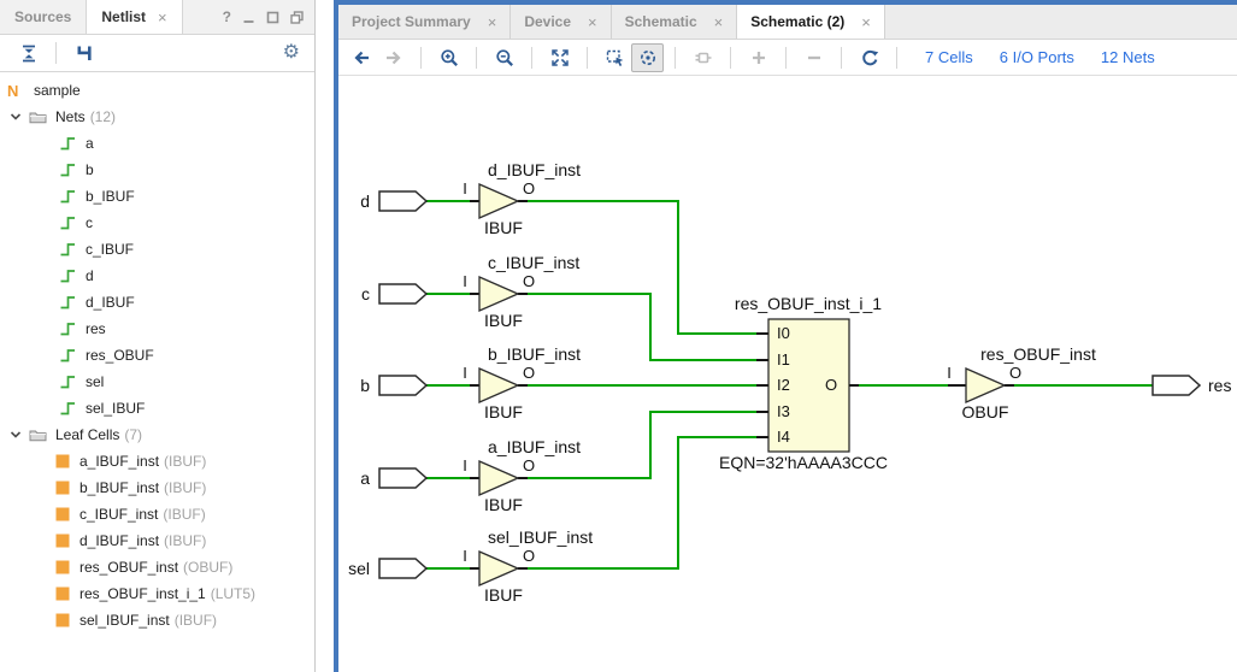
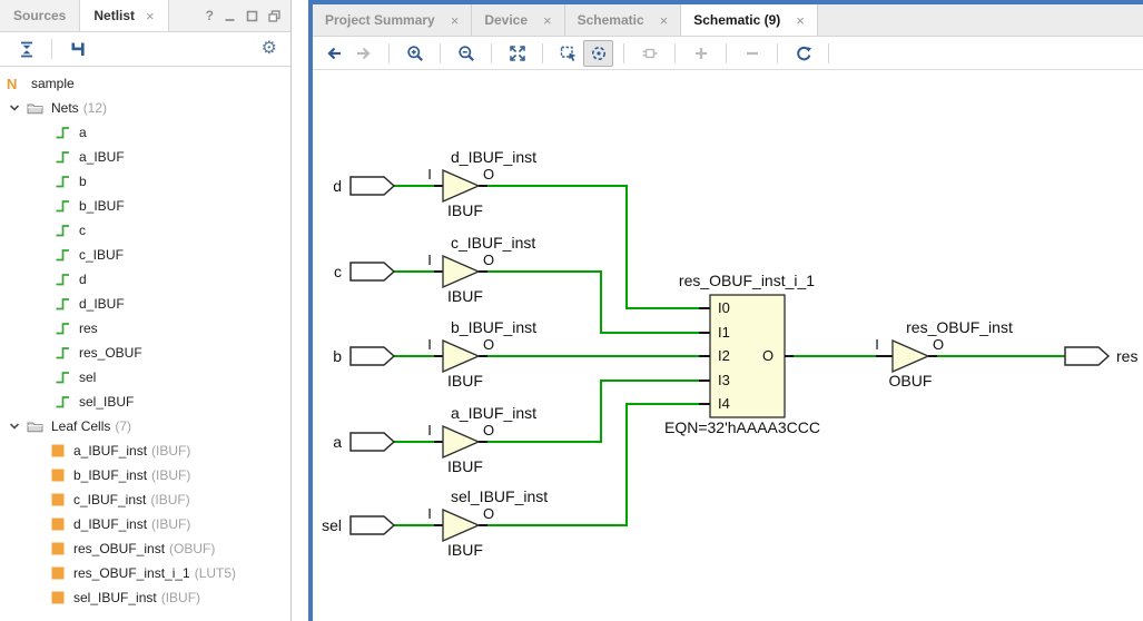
  Sources
  Netlist
  ×
  ?
  ⚙
  N
  sample
  Nets
  (12)
  a
+ a_IBUF
  b
  b_IBUF
  c
  c_IBUF
  d
  d_IBUF
  res
  res_OBUF
  sel
  sel_IBUF
  Leaf Cells
  (7)
  a_IBUF_inst
  (IBUF)
  b_IBUF_inst
  (IBUF)
  c_IBUF_inst
  (IBUF)
  d_IBUF_inst
  (IBUF)
  res_OBUF_inst
  (OBUF)
  res_OBUF_inst_i_1
  (LUT5)
  sel_IBUF_inst
  (IBUF)
  Project Summary
  ×
  Device
  ×
  Schematic
  ×
- Schematic (2)
+ Schematic (9)
  ×
- 7 Cells
- 6 I/O Ports
- 12 Nets
  d
  I
  O
  d_IBUF_inst
  IBUF
  c
  I
  O
  c_IBUF_inst
  IBUF
  b
  I
  O
  b_IBUF_inst
  IBUF
  a
  I
  O
  a_IBUF_inst
  IBUF
  sel
  I
  O
  sel_IBUF_inst
  IBUF
  I0
  I1
  I2
  I3
  I4
  O
  res_OBUF_inst_i_1
  EQN=32'hAAAA3CCC
  I
  O
  res_OBUF_inst
  OBUF
  res
